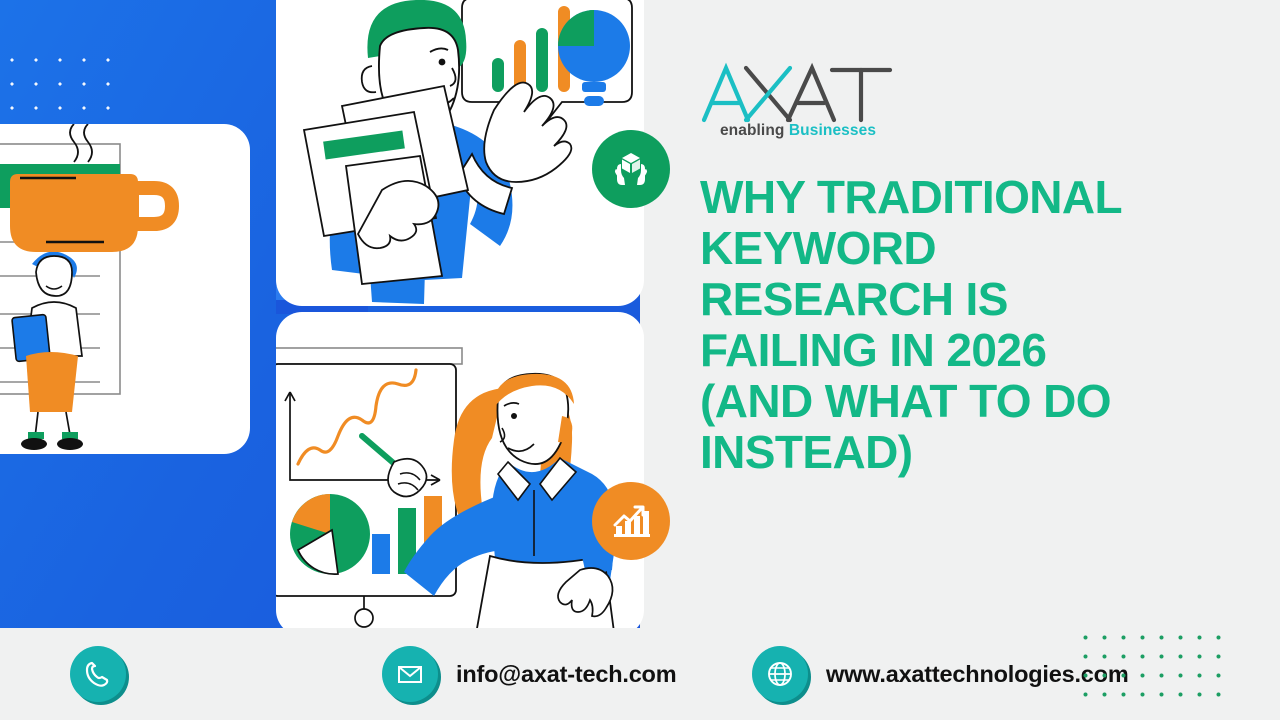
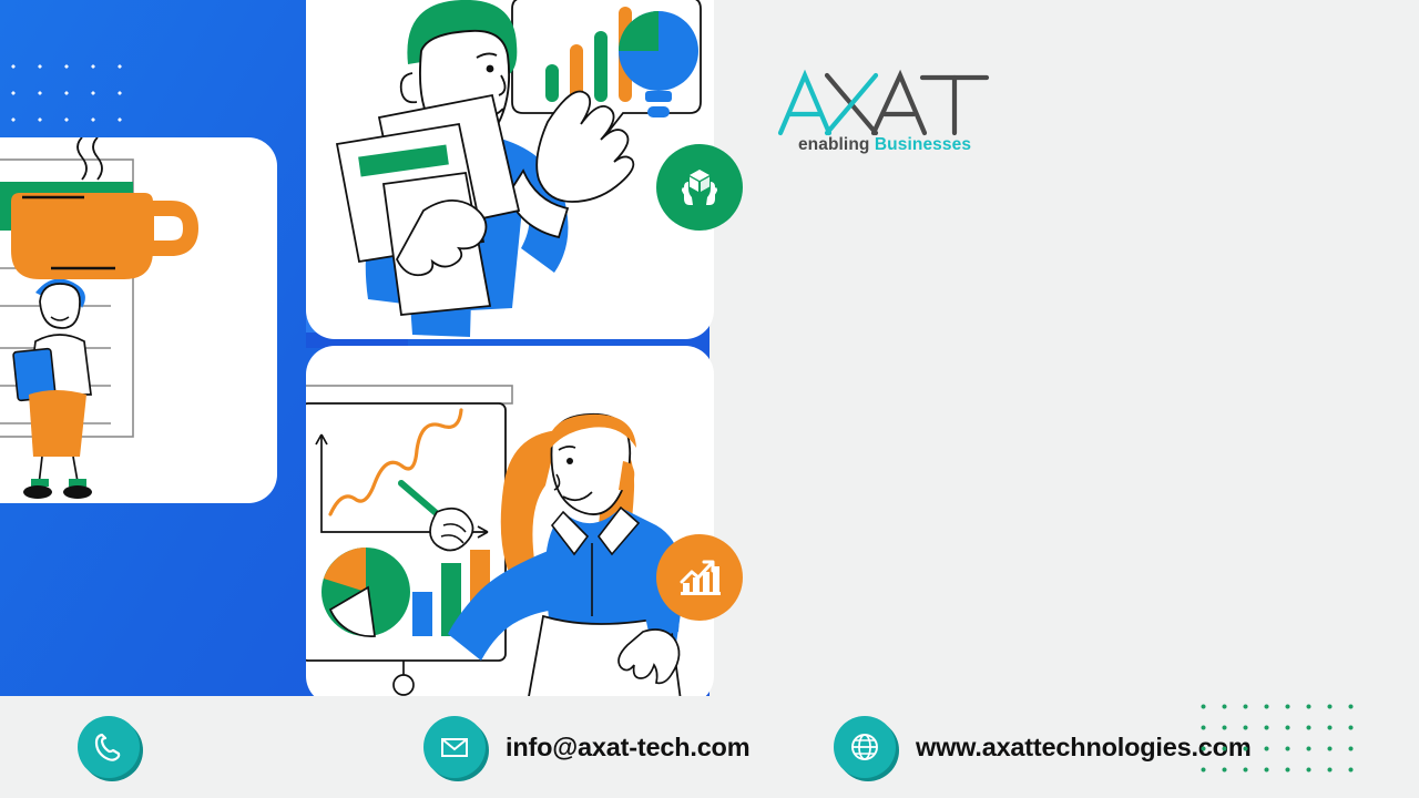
  enabling Businesses
- WHY TRADITIONAL KEYWORD RESEARCH IS FAILING IN 2026 (AND WHAT TO DO INSTEAD)
  info@axat-tech.com
  www.axattechnologies
